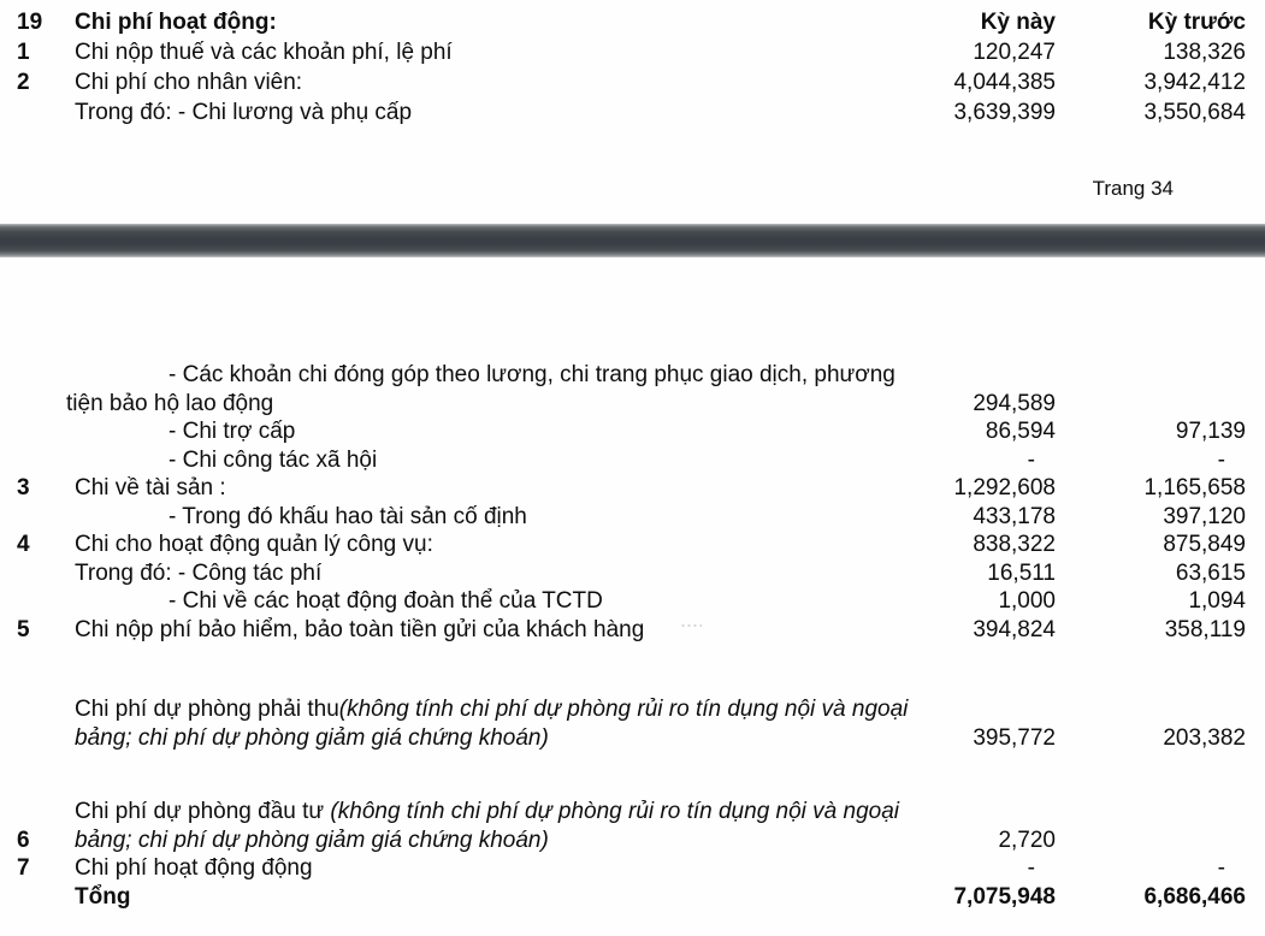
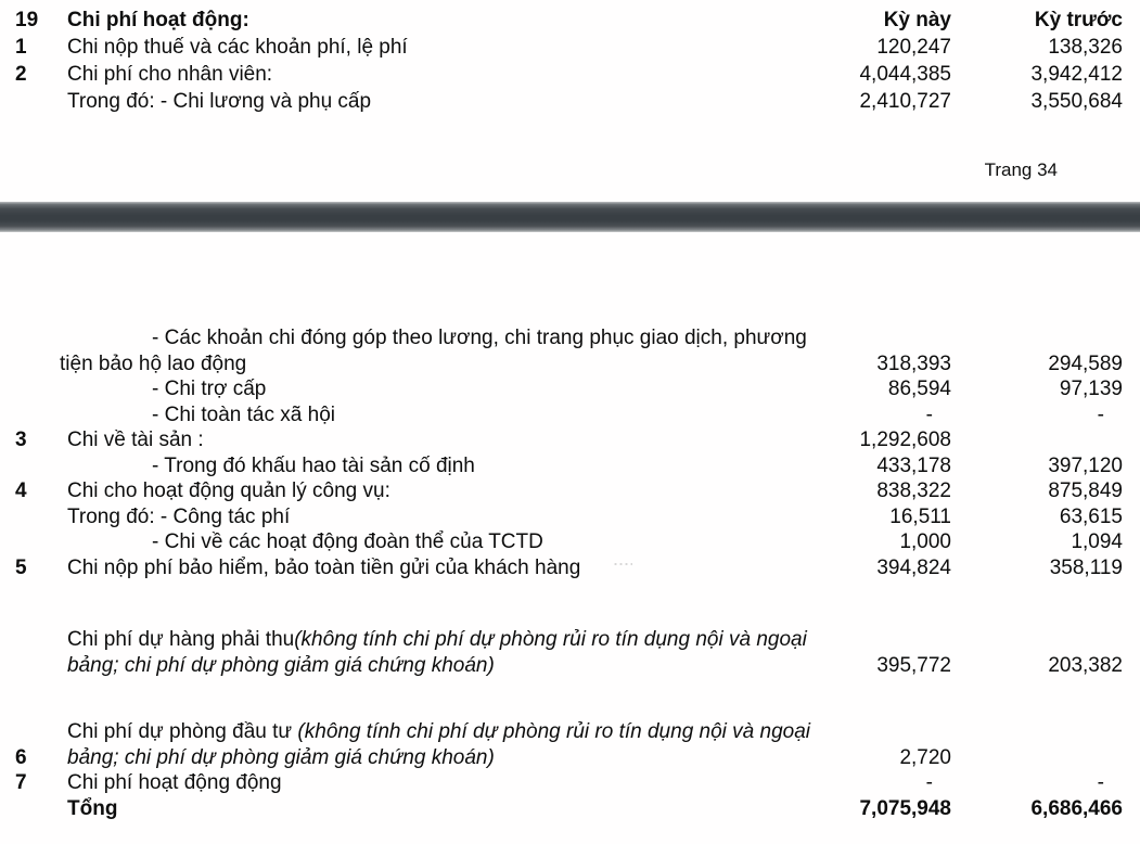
  19
  Chi phí hoạt động:
  Kỳ này
  Kỳ trước
  1
  Chi nộp thuế và các khoản phí, lệ phí
  120,247
  138,326
  2
  Chi phí cho nhân viên:
  4,044,385
  3,942,412
  Trong đó: - Chi lương và phụ cấp
- 3,639,399
+ 2,410,727
  3,550,684
  Trang 34
  - Các khoản chi đóng góp theo lương, chi trang phục giao dịch, phương
  tiện bảo hộ lao động
+ 318,393
  294,589
  - Chi trợ cấp
  86,594
  97,139
- - Chi công tác xã hội
+ - Chi toàn tác xã hội
  -
  -
  3
  Chi về tài sản :
  1,292,608
- 1,165,658
  - Trong đó khấu hao tài sản cố định
  433,178
  397,120
  4
  Chi cho hoạt động quản lý công vụ:
  838,322
  875,849
  Trong đó: - Công tác phí
  16,511
  63,615
  - Chi về các hoạt động đoàn thể của TCTD
  1,000
  1,094
  5
  Chi nộp phí bảo hiểm, bảo toàn tiền gửi của khách hàng
  394,824
  358,119
- Chi phí dự phòng phải thu(không tính chi phí dự phòng rủi ro tín dụng nội và ngoại
+ Chi phí dự hàng phải thu(không tính chi phí dự phòng rủi ro tín dụng nội và ngoại
  bảng; chi phí dự phòng giảm giá chứng khoán)
  395,772
  203,382
  Chi phí dự phòng đầu tư (không tính chi phí dự phòng rủi ro tín dụng nội và ngoại
  6
  bảng; chi phí dự phòng giảm giá chứng khoán)
  2,720
  7
  Chi phí hoạt động động
  -
  -
  Tổng
  7,075,948
  6,686,466
